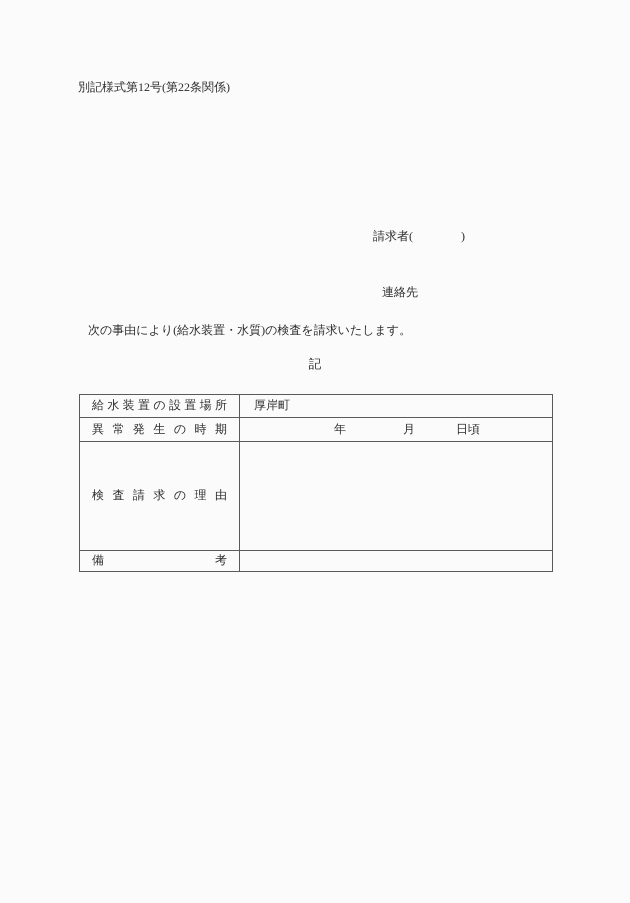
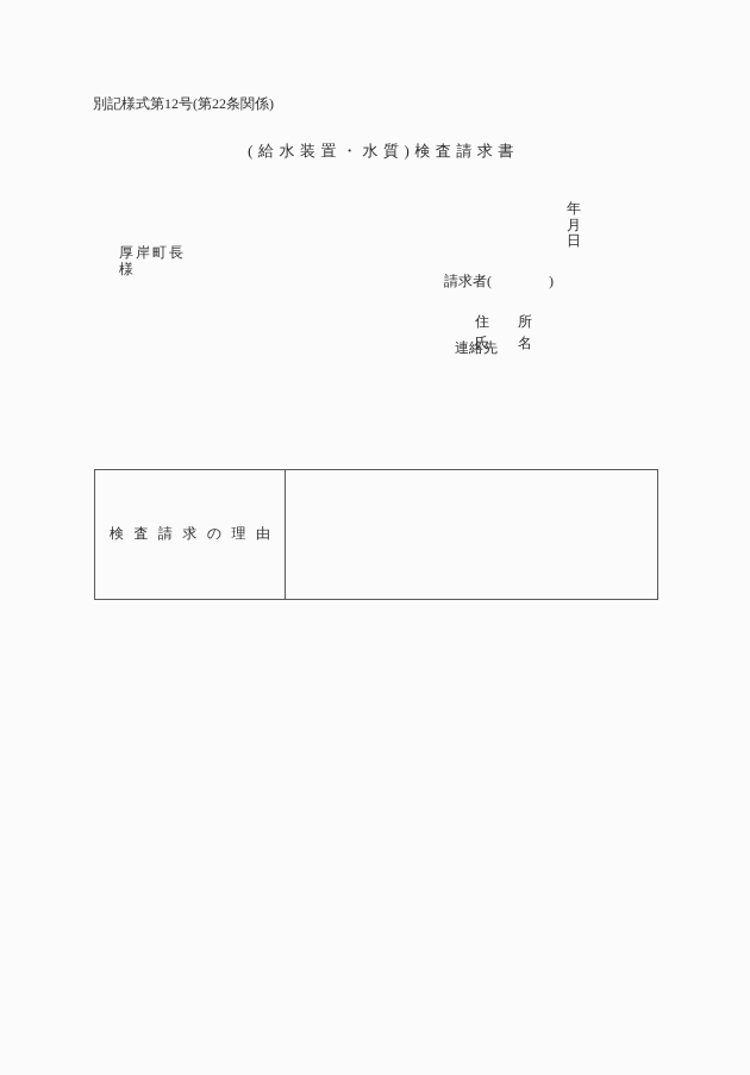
  別記様式第12号(第22条関係)
+ (給水装置・水質)検査請求書
+ 年 月 日
+ 厚岸町長 様
  請求者( )
+ 住所
+ 氏名
  連絡先
- 次の事由により(給水装置・水質)の検査を請求いたします。
- 記
- 給水装置の設置場所	厚岸町
- 異常発生の時期	年 月 日頃
  検査請求の理由
- 備考
